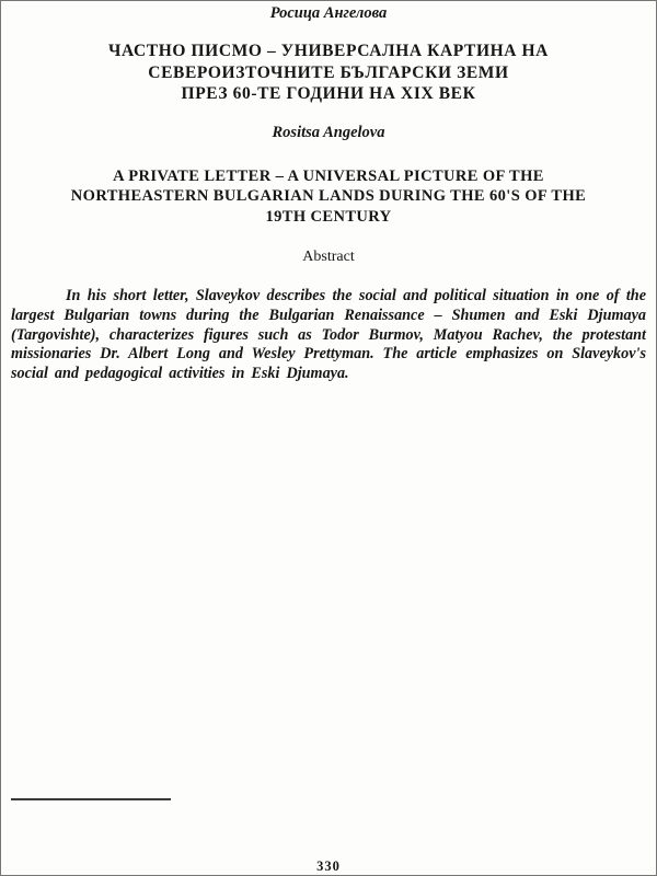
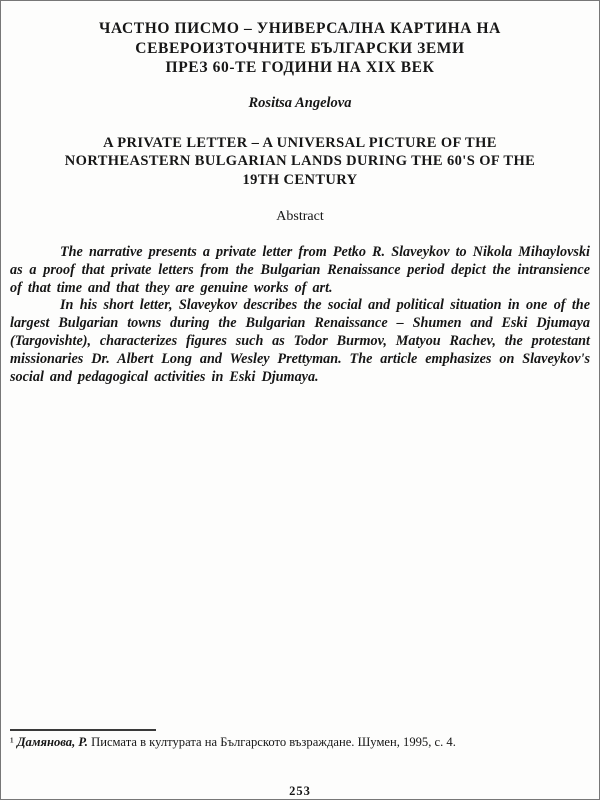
- Росица Ангелова
  ЧАСТНО ПИСМО – УНИВЕРСАЛНА КАРТИНА НА
  СЕВЕРОИЗТОЧНИТЕ БЪЛГАРСКИ ЗЕМИ
  ПРЕЗ 60-ТЕ ГОДИНИ НА XIX ВЕК
  Rositsa Angelova
  A PRIVATE LETTER – A UNIVERSAL PICTURE OF THE
  NORTHEASTERN BULGARIAN LANDS DURING THE 60'S OF THE
  19TH CENTURY
  Abstract
+ The narrative presents a private letter from Petko R. Slaveykov to Nikola Mihaylovski as a proof that private letters from the Bulgarian Renaissance period depict the intransience of that time and that they are genuine works of art.
  In his short letter, Slaveykov describes the social and political situation in one of the largest Bulgarian towns during the Bulgarian Renaissance – Shumen and Eski Djumaya (Targovishte), characterizes figures such as Todor Burmov, Matyou Rachev, the protestant missionaries Dr. Albert Long and Wesley Prettyman. The article emphasizes on Slaveykov's social and pedagogical activities in Eski Djumaya.
+ ¹ Дамянова, Р. Писмата в културата на Българското възраждане. Шумен, 1995, с. 4.
- 330
+ 253
